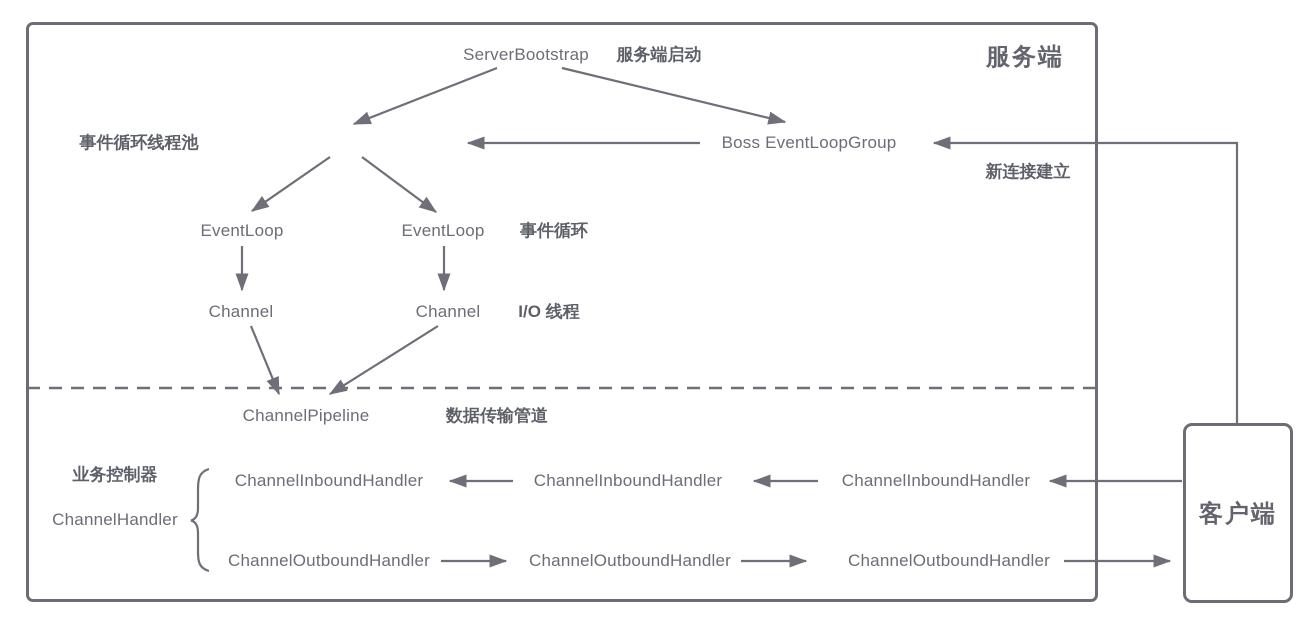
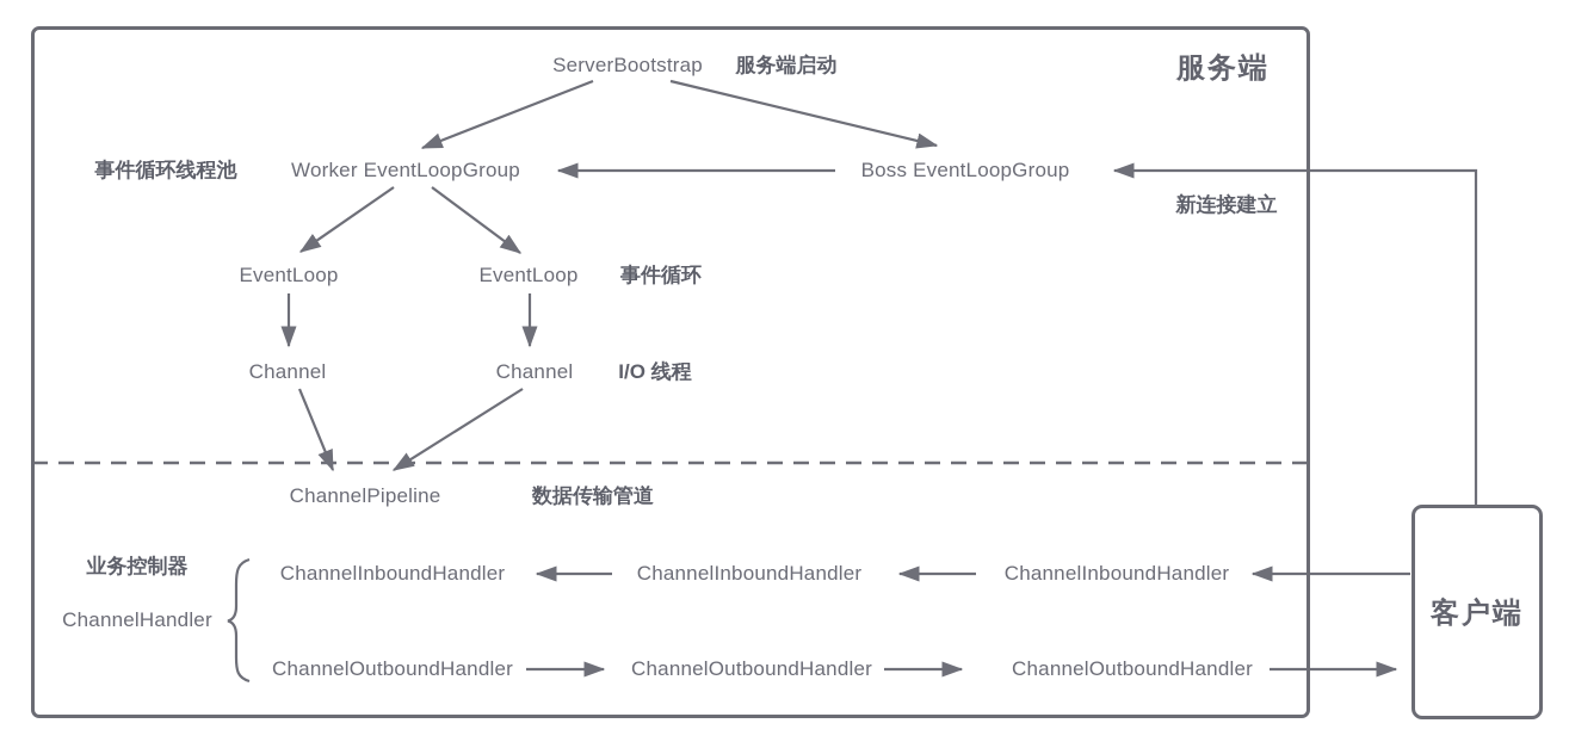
  ServerBootstrap
  服务端启动
  服务端
  事件循环线程池
+ Worker EventLoopGroup
  Boss EventLoopGroup
  新连接建立
  EventLoop
  EventLoop
  事件循环
  Channel
  Channel
  I/O 线程
  ChannelPipeline
  数据传输管道
  业务控制器
  ChannelHandler
  ChannelInboundHandler
  ChannelInboundHandler
  ChannelInboundHandler
  ChannelOutboundHandler
  ChannelOutboundHandler
  ChannelOutboundHandler
  客户端
